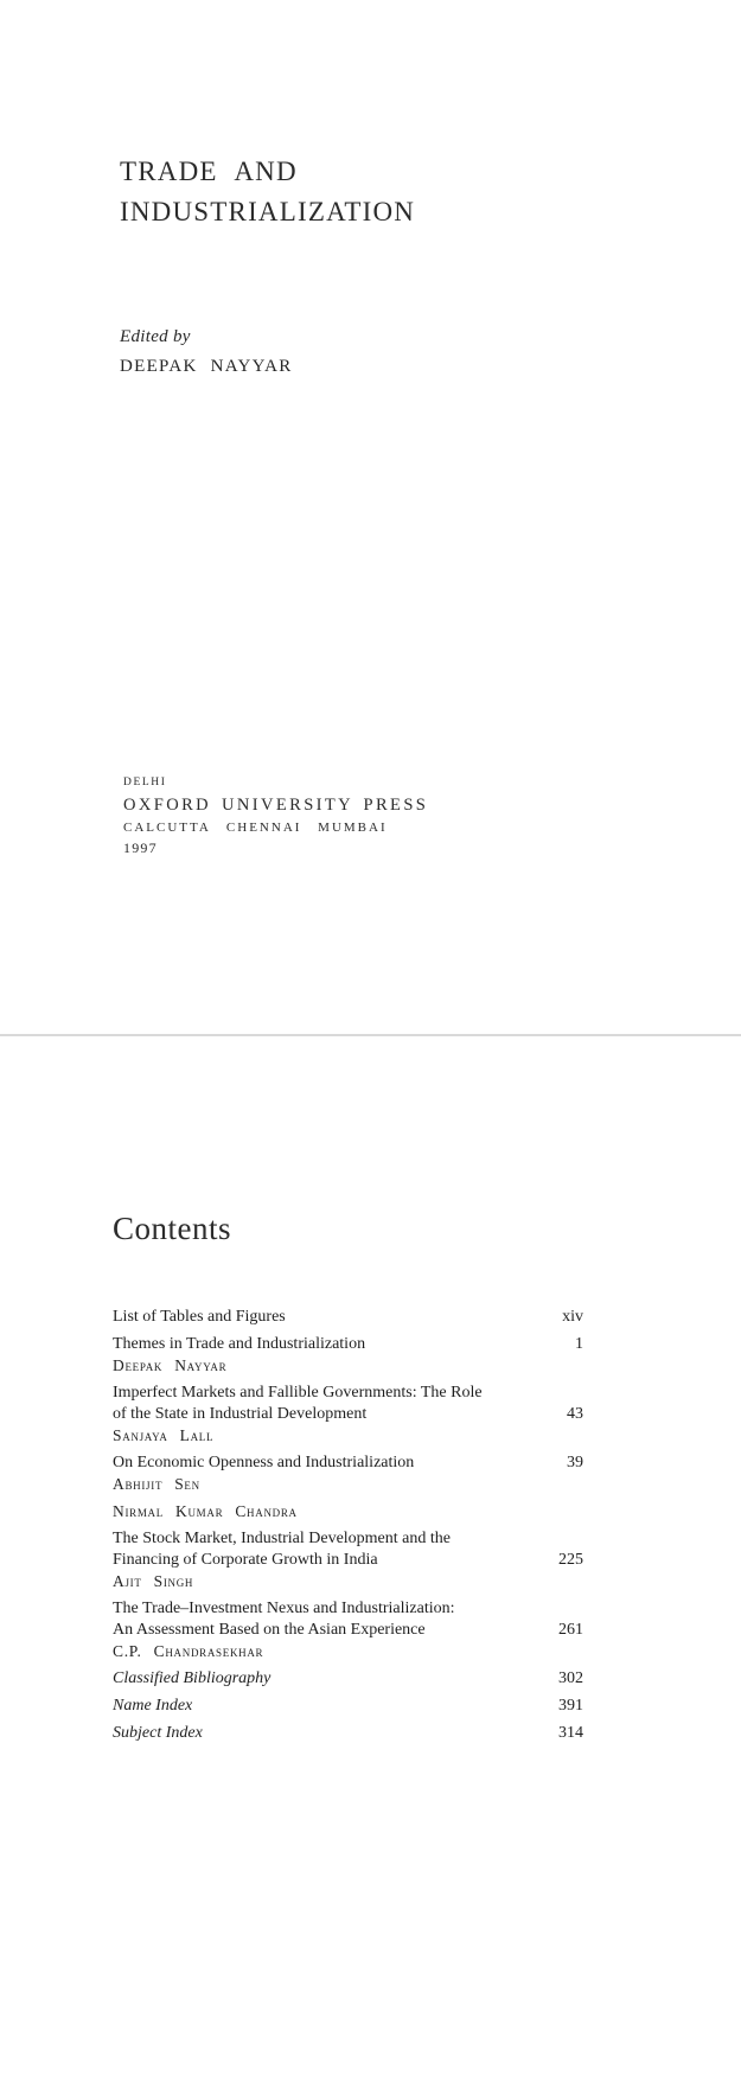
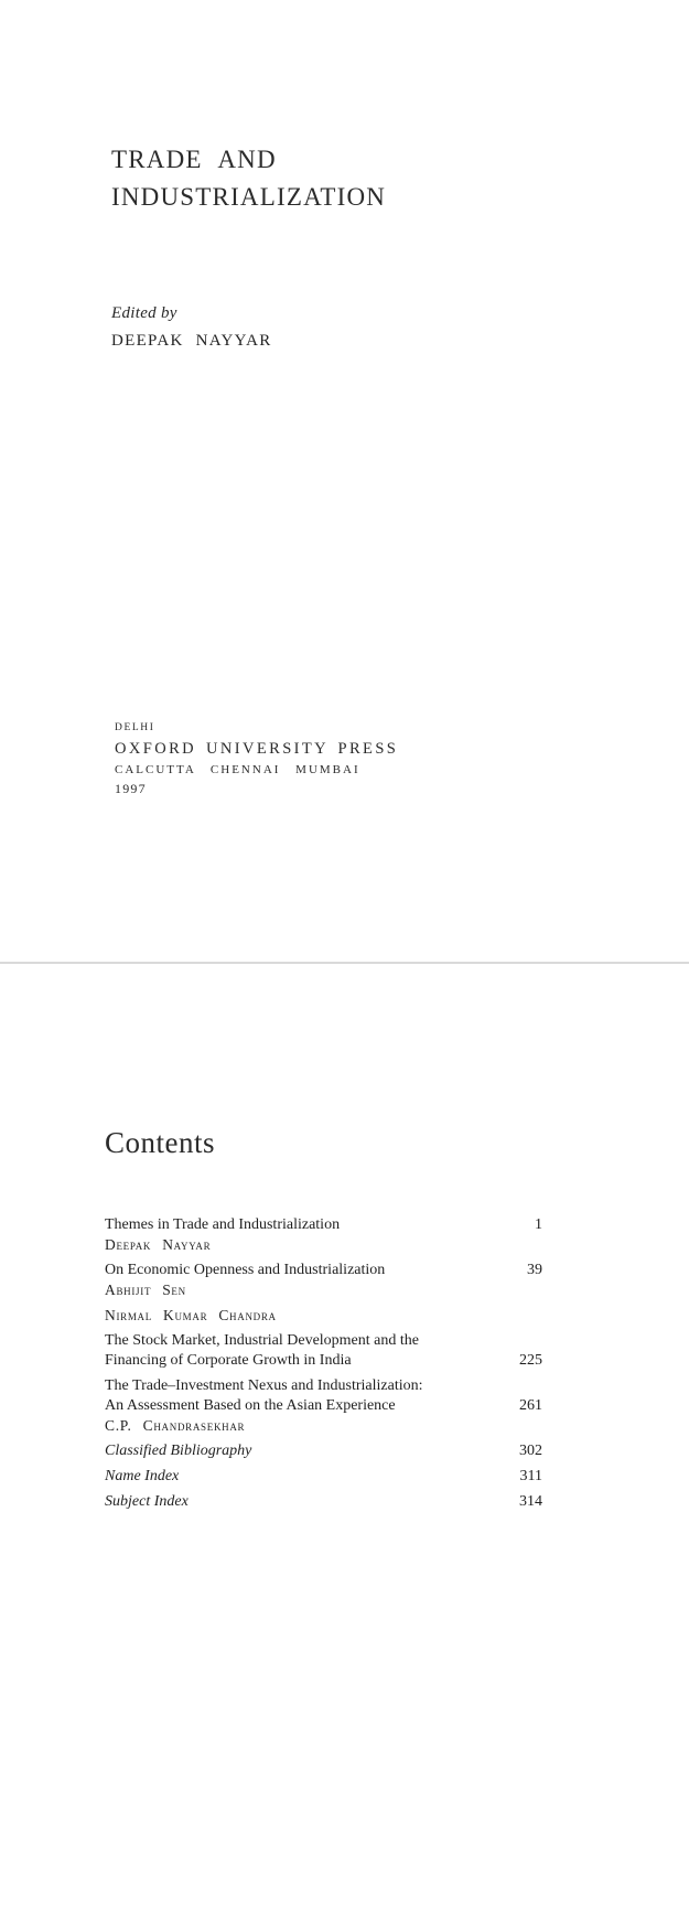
  TRADE AND
  INDUSTRIALIZATION
  Edited by
  DEEPAK NAYYAR
  DELHI
  OXFORD UNIVERSITY PRESS
  CALCUTTA CHENNAI MUMBAI
  1997
  Contents
- List of Tables and Figures
- xiv
  Themes in Trade and Industrialization
  1
  Deepak Nayyar
- Imperfect Markets and Fallible Governments: The Role
- of the State in Industrial Development
- 43
- Sanjaya Lall
  On Economic Openness and Industrialization
  39
  Abhijit Sen
  Nirmal Kumar Chandra
  The Stock Market, Industrial Development and the
  Financing of Corporate Growth in India
  225
- Ajit Singh
  The Trade–Investment Nexus and Industrialization:
  An Assessment Based on the Asian Experience
  261
  C.P. Chandrasekhar
  Classified Bibliography
  302
  Name Index
- 391
+ 311
  Subject Index
  314
